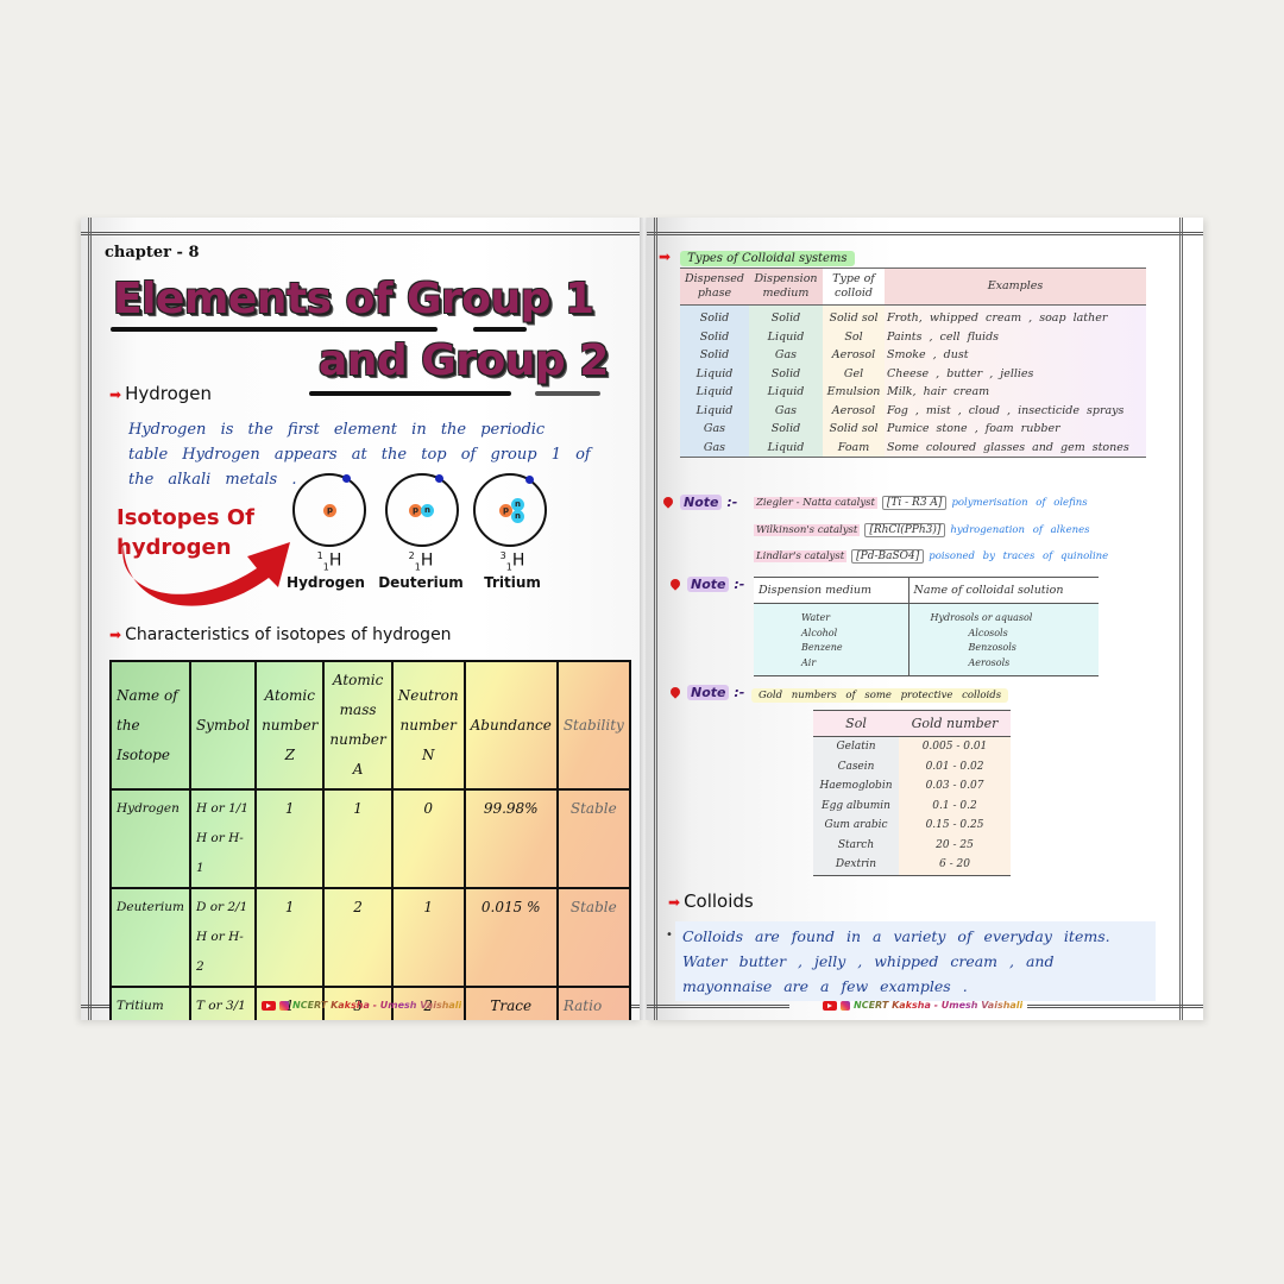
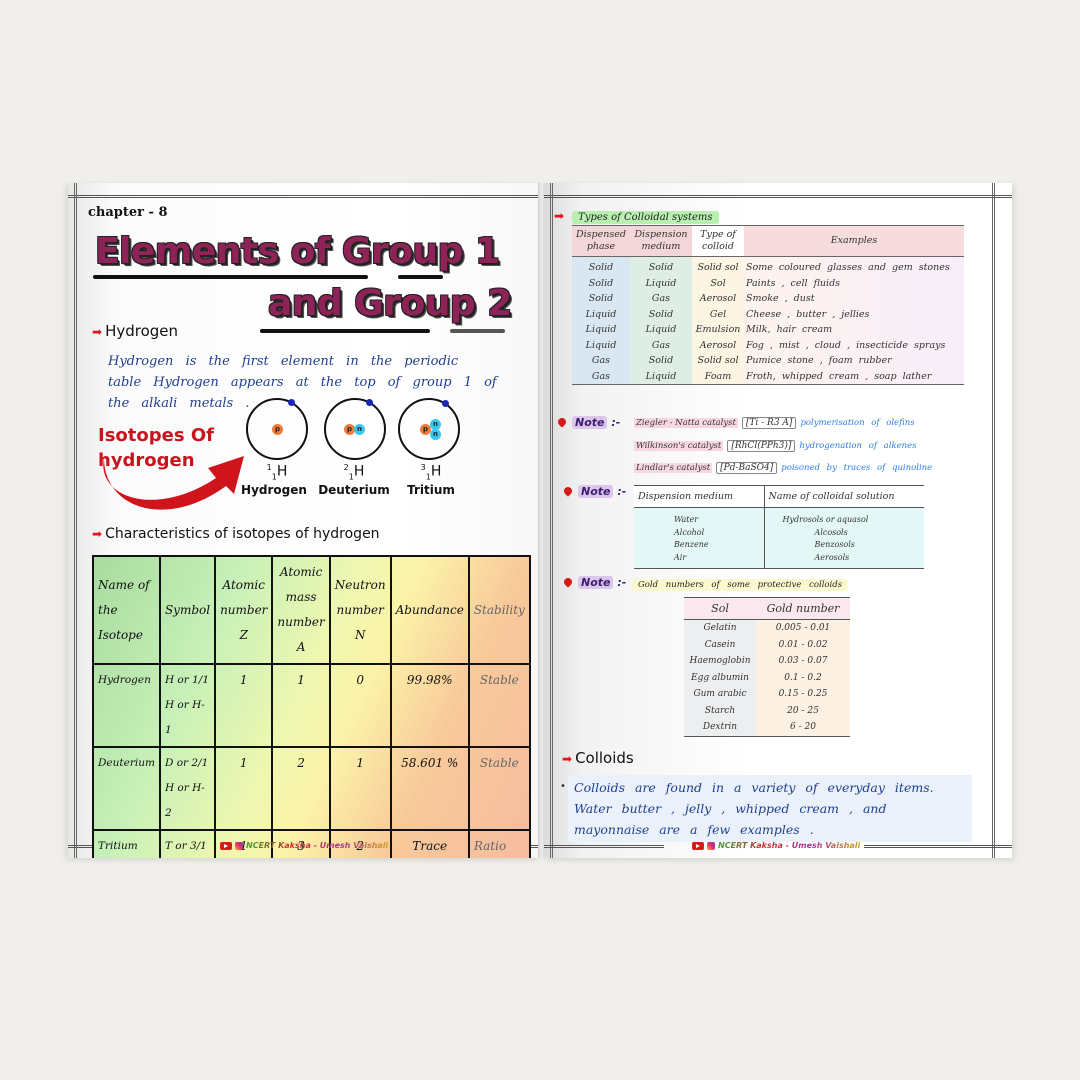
  chapter - 8
  Elements of Group 1
  and Group 2
  ➡ Hydrogen
  Hydrogen is the first element in the periodic table Hydrogen appears at the top of group 1 of the alkali metals .
  Isotopes Of
  hydrogen
  p
  p
  n
  p
  n
  n
  11H
  Hydrogen
  21H
  Deuterium
  31H
  Tritium
  ➡ Characteristics of isotopes of hydrogen
  Name of the Isotope	Symbol	Atomic number Z	Atomic mass number A	Neutron number N	Abundance	Stability
  Hydrogen	H or 1/1 H or H-1	1	1	0	99.98%	Stable
- Deuterium	D or 2/1 H or H-2	1	2	1	0.015 %	Stable
+ Deuterium	D or 2/1 H or H-2	1	2	1	58.601 %	Stable
  NCERT Kaksha - Umesh Vaishali
  ➡ Types of Colloidal systems
  Dispensed phase	Dispension medium	Type of colloid	Examples
- Solid	Solid	Solid sol	Froth, whipped cream , soap lather
+ Solid	Solid	Solid sol	Some coloured glasses and gem stones
  Solid	Liquid	Sol	Paints , cell fluids
  Solid	Gas	Aerosol	Smoke , dust
  Liquid	Solid	Gel	Cheese , butter , jellies
  Liquid	Liquid	Emulsion	Milk, hair cream
  Liquid	Gas	Aerosol	Fog , mist , cloud , insecticide sprays
  Gas	Solid	Solid sol	Pumice stone , foam rubber
- Gas	Liquid	Foam	Some coloured glasses and gem stones
+ Gas	Liquid	Foam	Froth, whipped cream , soap lather
  Note :-
  Ziegler - Natta catalyst [Ti - R3 A] polymerisation of olefins
  Wilkinson's catalyst [RhCl(PPh3)] hydrogenation of alkenes
  Lindlar's catalyst [Pd-BaSO4] poisoned by traces of quinoline
  Note :-
  Dispension medium	Name of colloidal solution
  Water Alcohol Benzene Air	Hydrosols or aquasol Alcosols Benzosols Aerosols
  Note :-
  Gold numbers of some protective colloids
  Sol	Gold number
  Gelatin	0.005 - 0.01
  Casein	0.01 - 0.02
  Haemoglobin	0.03 - 0.07
  Egg albumin	0.1 - 0.2
  Gum arabic	0.15 - 0.25
  Starch	20 - 25
  Dextrin	6 - 20
  ➡ Colloids
  •
  Colloids are found in a variety of everyday items. Water butter , jelly , whipped cream , and mayonnaise are a few examples .
  NCERT Kaksha - Umesh Vaishali
